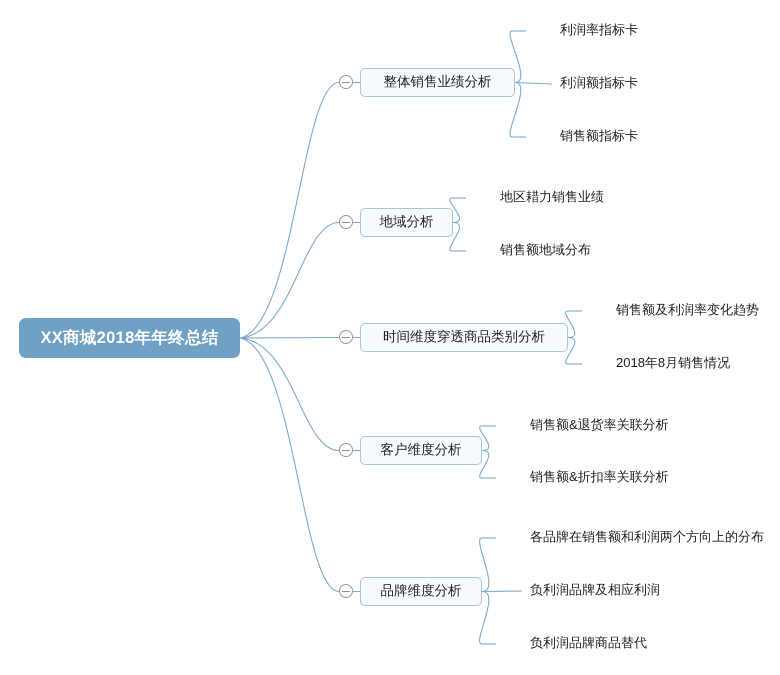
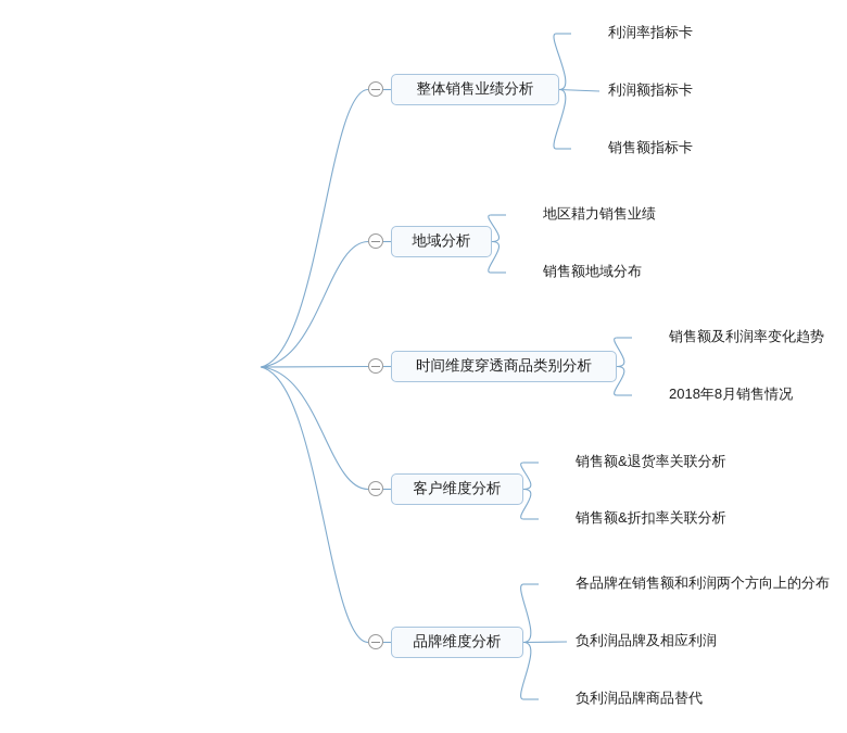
- XX商城2018年年终总结
  整体销售业绩分析
  利润率指标卡
  利润额指标卡
  销售额指标卡
  地域分析
  地区耤力销售业绩
  销售额地域分布
  时间维度穿透商品类别分析
  销售额及利润率变化趋势
  2018年8月销售情况
  客户维度分析
  销售额&退货率关联分析
  销售额&折扣率关联分析
  品牌维度分析
  各品牌在销售额和利润两个方向上的分布
  负利润品牌及相应利润
  负利润品牌商品替代
